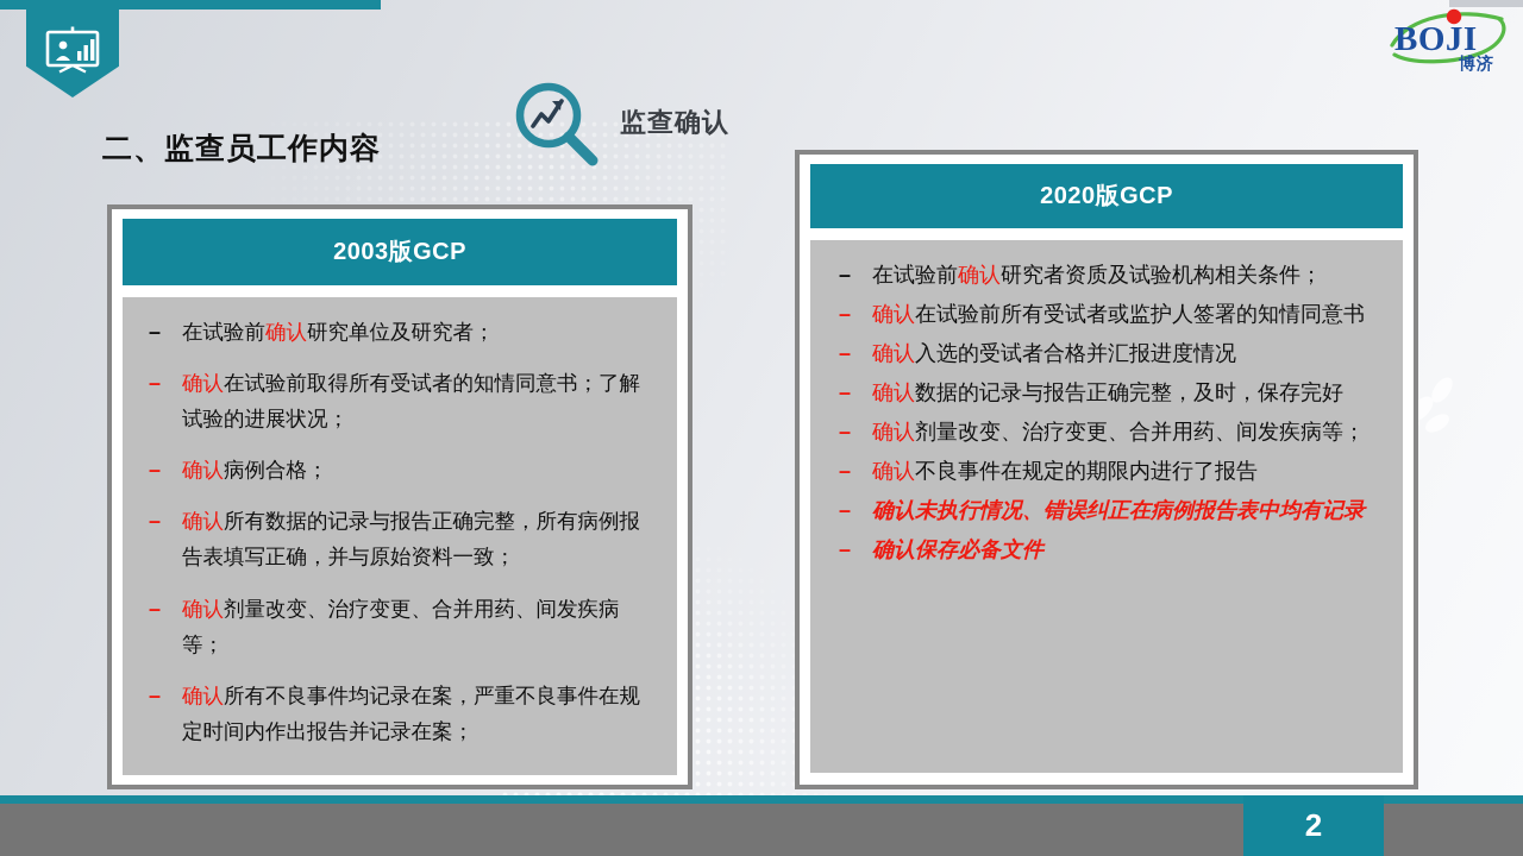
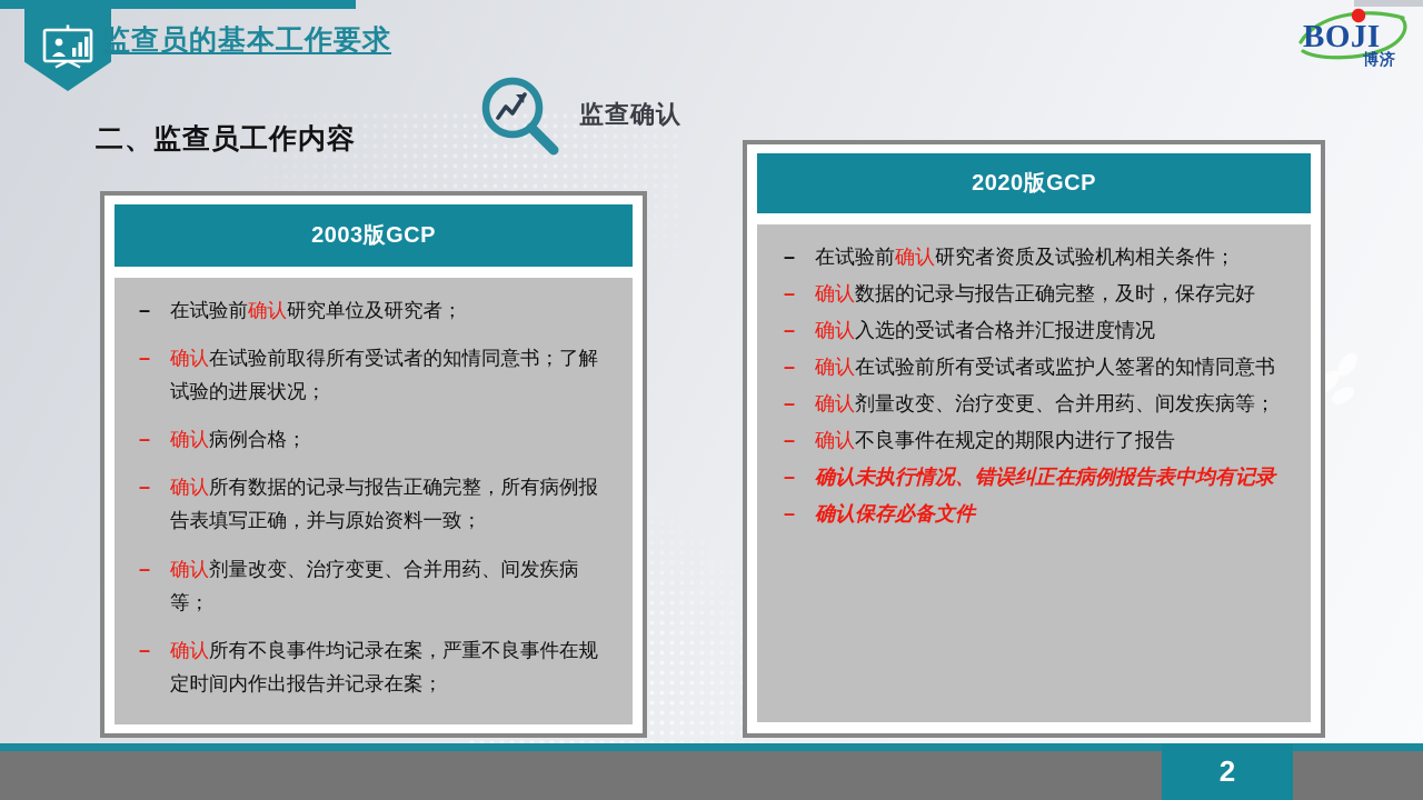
+ 监查员的基本工作要求
  BOJI
  博济
  二、监查员工作内容
  监查确认
  2003版GCP
  –
  在试验前确认研究单位及研究者；
  –
  确认在试验前取得所有受试者的知情同意书；了解试验的进展状况；
  –
  确认病例合格；
  –
  确认所有数据的记录与报告正确完整，所有病例报告表填写正确，并与原始资料一致；
  –
  确认剂量改变、治疗变更、合并用药、间发疾病等；
  –
  确认所有不良事件均记录在案，严重不良事件在规定时间内作出报告并记录在案；
  2020版GCP
  –
  在试验前确认研究者资质及试验机构相关条件；
  –
- 确认在试验前所有受试者或监护人签署的知情同意书
+ 确认数据的记录与报告正确完整，及时，保存完好
  –
  确认入选的受试者合格并汇报进度情况
  –
- 确认数据的记录与报告正确完整，及时，保存完好
+ 确认在试验前所有受试者或监护人签署的知情同意书
  –
  确认剂量改变、治疗变更、合并用药、间发疾病等；
  –
  确认不良事件在规定的期限内进行了报告
  –
  确认未执行情况、错误纠正在病例报告表中均有记录
  –
  确认保存必备文件
  2
